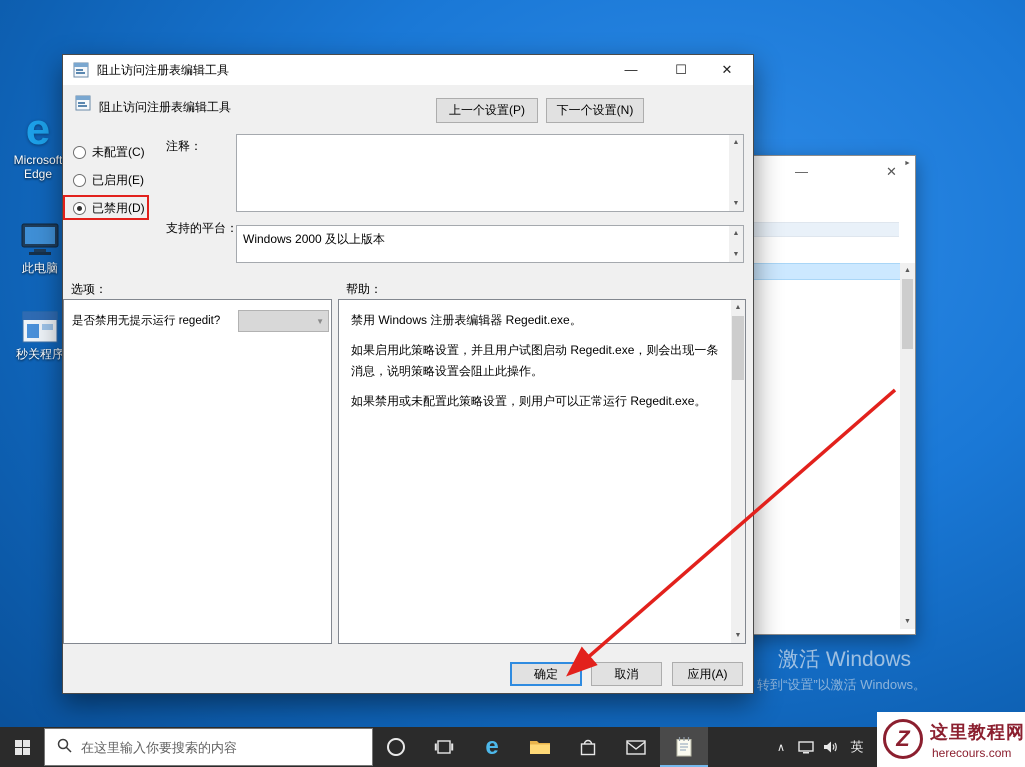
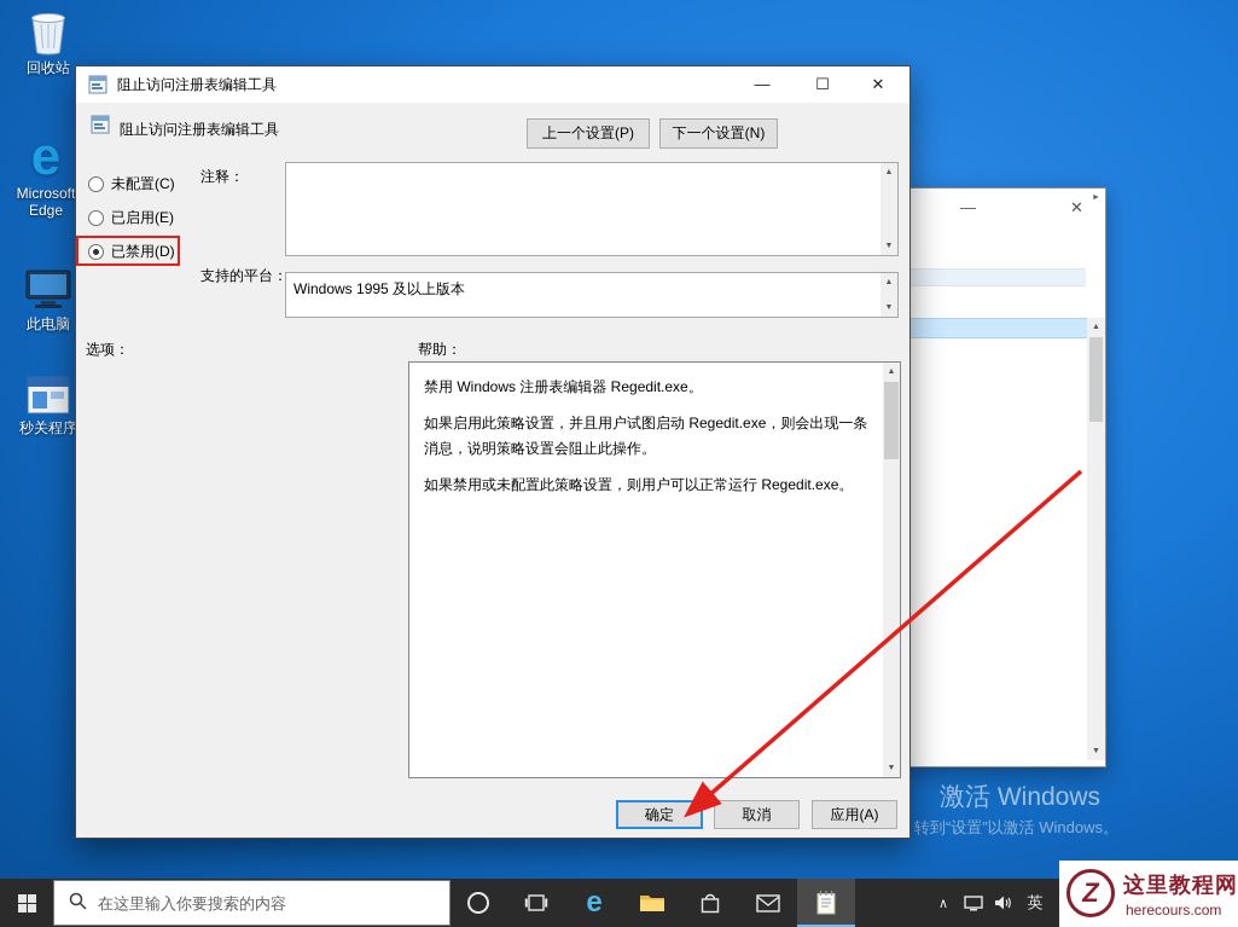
+ 回收站
  e
  Microsoft Edge
  此电脑
  秒关程序
  —
  ✕
  激活 Windows
  转到“设置”以激活 Windows。
  阻止访问注册表编辑工具
  —
  ☐
  ✕
  阻止访问注册表编辑工具
  上一个设置(P)
  下一个设置(N)
  未配置(C)
  已启用(E)
  已禁用(D)
  注释：
  支持的平台：
- Windows 2000 及以上版本
+ Windows 1995 及以上版本
  选项：
  帮助：
- 是否禁用无提示运行 regedit?
- ▼
  禁用 Windows 注册表编辑器 Regedit.exe。
  如果启用此策略设置，并且用户试图启动 Regedit.exe，则会出现一条消息，说明策略设置会阻止此操作。
  如果禁用或未配置此策略设置，则用户可以正常运行 Regedit.exe。
  确定
  取消
  应用(A)
  在这里输入你要搜索的内容
  e
  ∧
  英
  Z
  这里教程网
  herecours.com
